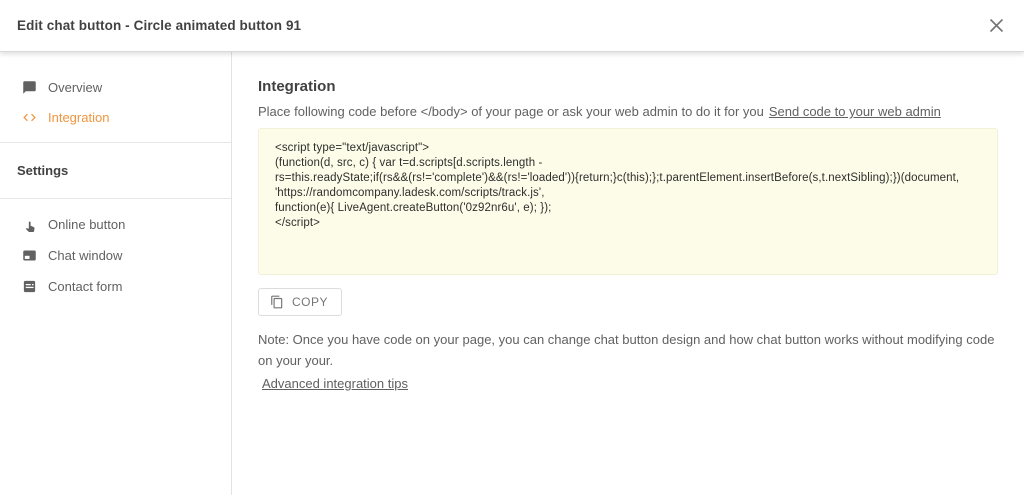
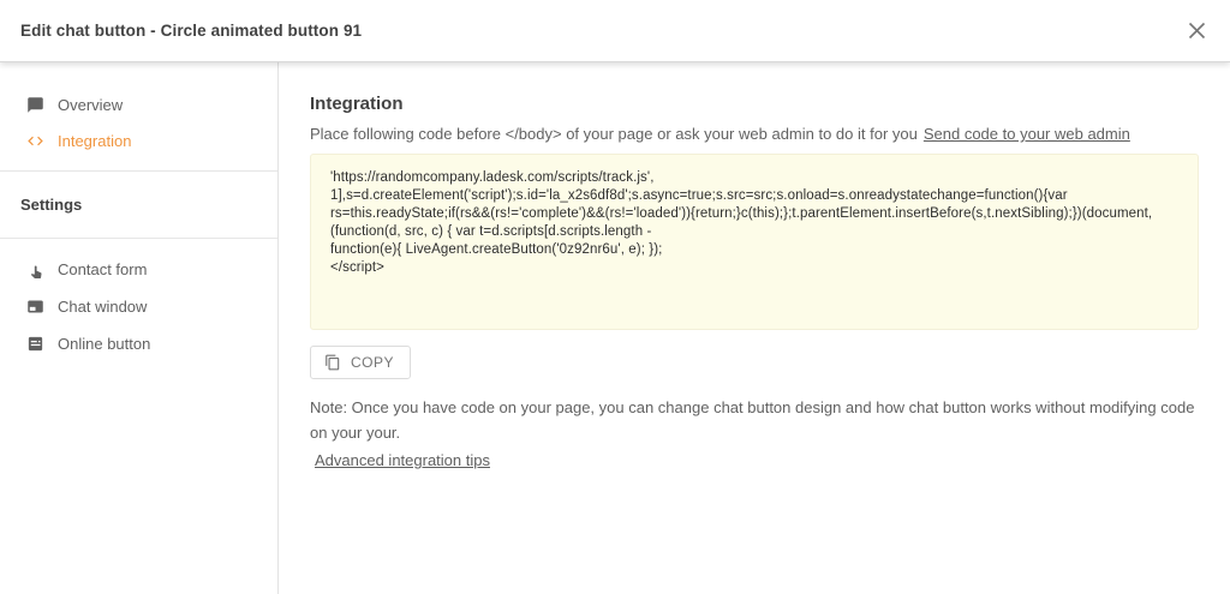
  Edit chat button - Circle animated button 91
  Overview
  Integration
  Settings
- Online button
+ Contact form
  Chat window
- Contact form
+ Online button
  Integration
  Place following code before </body> of your page or ask your web admin to do it for you Send code to your web admin
- <script type="text/javascript">
- (function(d, src, c) { var t=d.scripts[d.scripts.length -
+ 'https://randomcompany.ladesk.com/scripts/track.js',
+ 1],s=d.createElement('script');s.id='la_x2s6df8d';s.async=true;s.src=src;s.onload=s.onreadystatechange=function(){var
  rs=this.readyState;if(rs&&(rs!='complete')&&(rs!='loaded')){return;}c(this);};t.parentElement.insertBefore(s,t.nextSibling);})(document,
- 'https://randomcompany.ladesk.com/scripts/track.js',
+ (function(d, src, c) { var t=d.scripts[d.scripts.length -
  function(e){ LiveAgent.createButton('0z92nr6u', e); });
  </script>
  COPY
  Note: Once you have code on your page, you can change chat button design and how chat button works without modifying code on your your.
  Advanced integration tips
